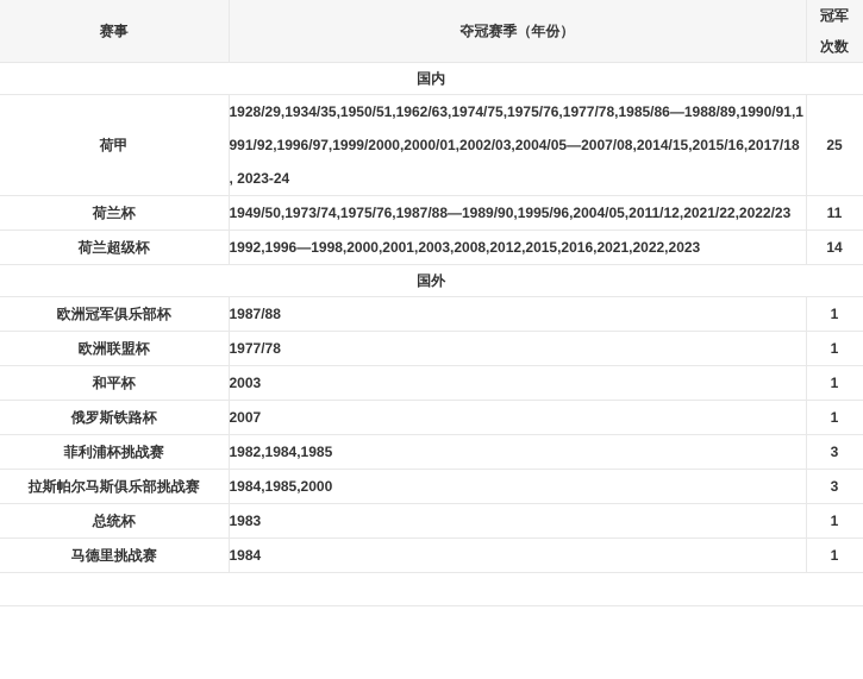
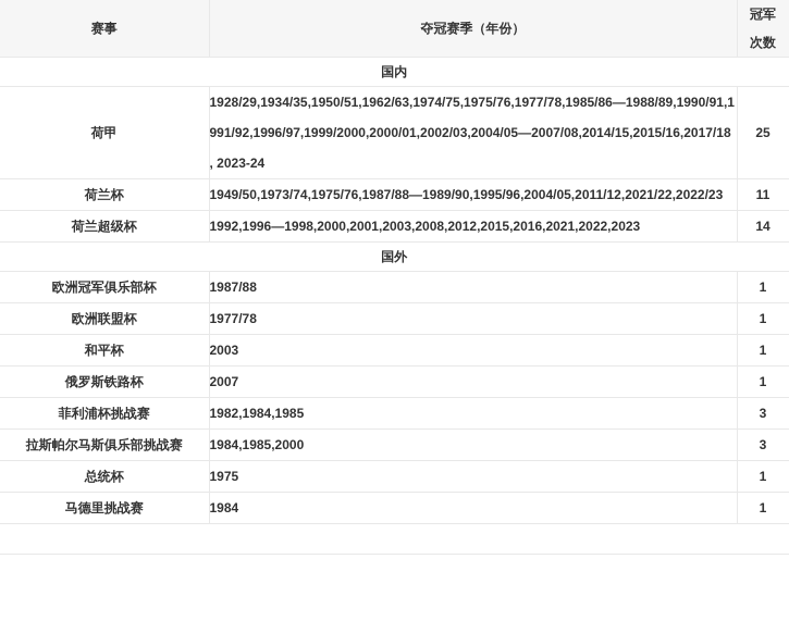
  赛事	夺冠赛季（年份）	冠军次数
  国内
  荷甲	1928/29,1934/35,1950/51,1962/63,1974/75,1975/76,1977/78,1985/86—1988/89,1990/91,1991/92,1996/97,1999/2000,2000/01,2002/03,2004/05—2007/08,2014/15,2015/16,2017/18 , 2023-24	25
  荷兰杯	1949/50,1973/74,1975/76,1987/88—1989/90,1995/96,2004/05,2011/12,2021/22,2022/23	11
  荷兰超级杯	1992,1996—1998,2000,2001,2003,2008,2012,2015,2016,2021,2022,2023	14
  国外
  欧洲冠军俱乐部杯	1987/88	1
  欧洲联盟杯	1977/78	1
  和平杯	2003	1
  俄罗斯铁路杯	2007	1
  菲利浦杯挑战赛	1982,1984,1985	3
  拉斯帕尔马斯俱乐部挑战赛	1984,1985,2000	3
- 总统杯	1983	1
+ 总统杯	1975	1
  马德里挑战赛	1984	1
